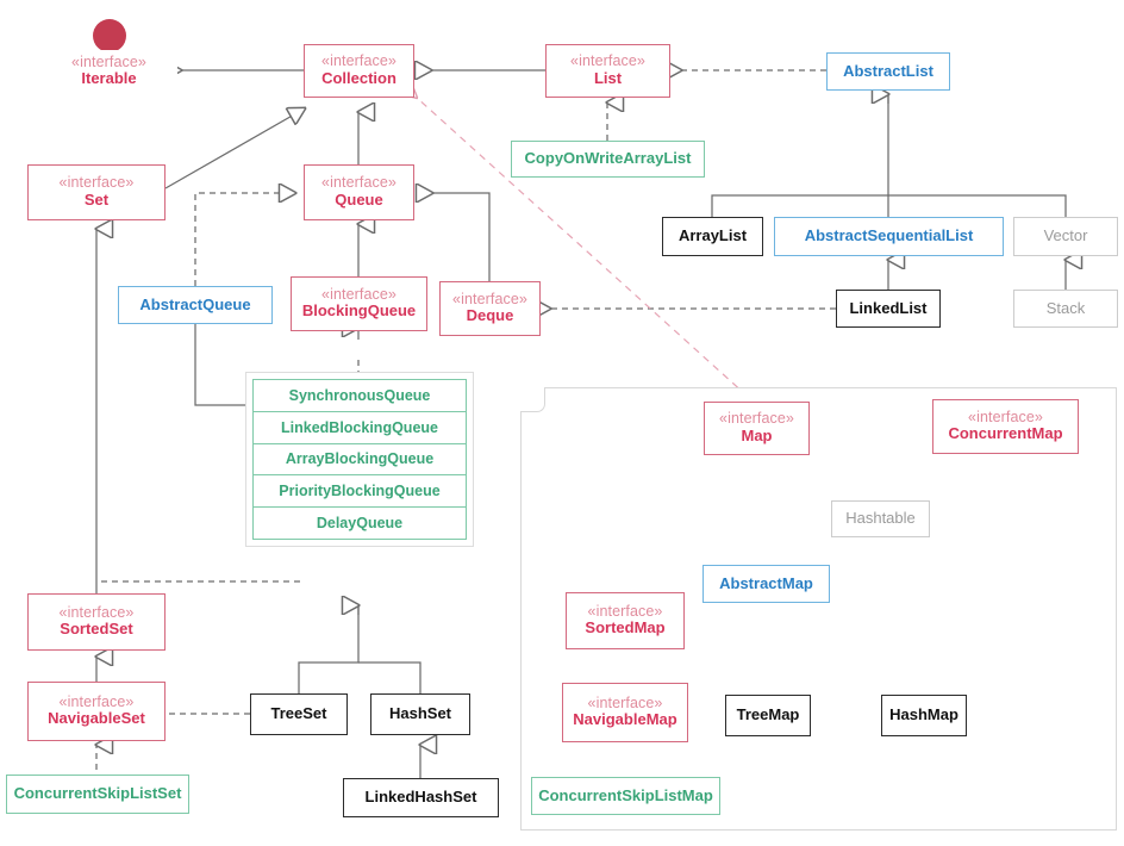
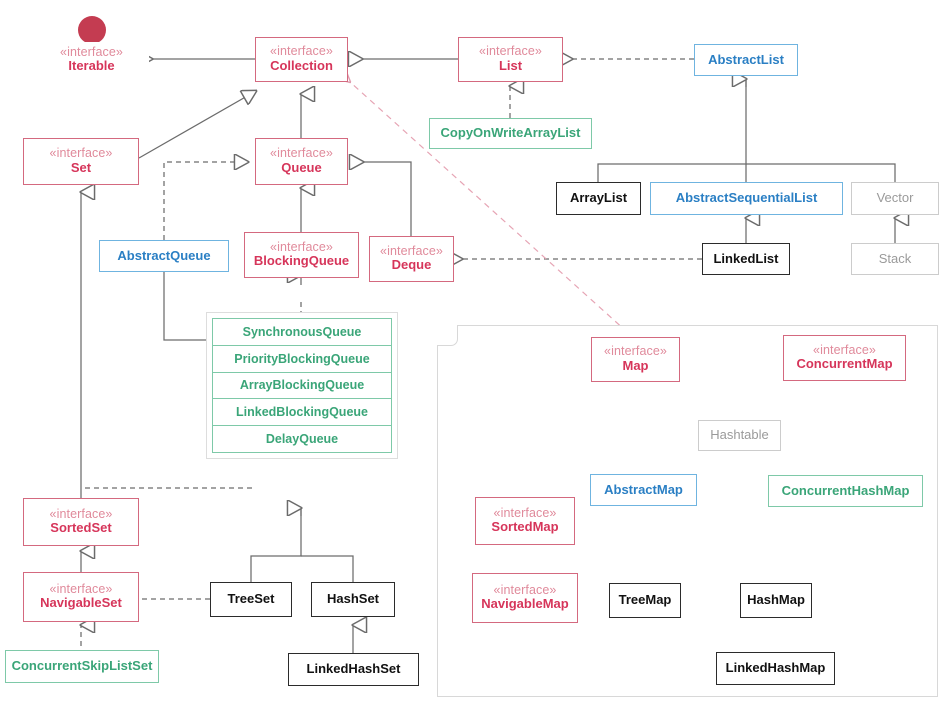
  «interface»
  Iterable
  «interface»
  Collection
  «interface»
  List
  AbstractList
  CopyOnWriteArrayList
  «interface»
  Set
  «interface»
  Queue
  ArrayList
  AbstractSequentialList
  Vector
  AbstractQueue
  «interface»
  BlockingQueue
  «interface»
  Deque
  LinkedList
  Stack
  SynchronousQueue
- LinkedBlockingQueue
+ PriorityBlockingQueue
  ArrayBlockingQueue
- PriorityBlockingQueue
+ LinkedBlockingQueue
  DelayQueue
  «interface»
  Map
  «interface»
  ConcurrentMap
  Hashtable
  AbstractMap
+ ConcurrentHashMap
  «interface»
  SortedSet
  «interface»
  SortedMap
  «interface»
  NavigableSet
  «interface»
  NavigableMap
  TreeSet
  HashSet
  TreeMap
  HashMap
  ConcurrentSkipListSet
- ConcurrentSkipListMap
  LinkedHashSet
+ LinkedHashMap
